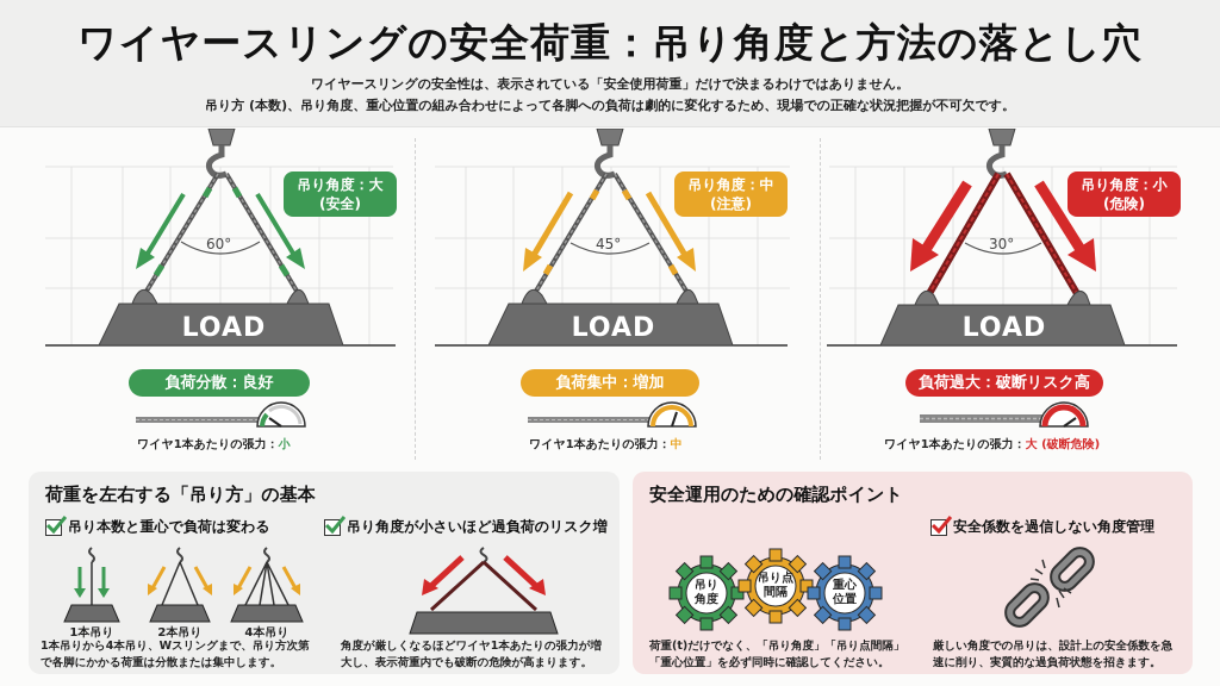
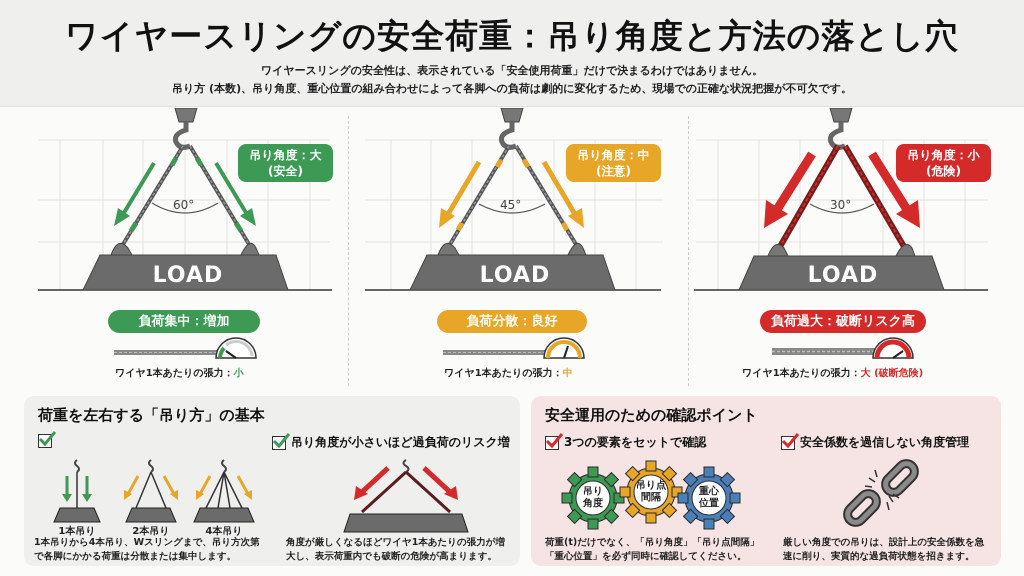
  ワイヤースリングの安全荷重：吊り角度と方法の落とし穴
  ワイヤースリングの安全性は、表示されている「安全使用荷重」だけで決まるわけではありません。
  吊り方 (本数)、吊り角度、重心位置の組み合わせによって各脚への負荷は劇的に変化するため、現場での正確な状況把握が不可欠です。
  吊り角度：大
  (安全)
  60°
  LOAD
- 負荷分散：良好
+ 負荷集中：増加
  ワイヤ1本あたりの張力：小
  吊り角度：中
  (注意)
  45°
  LOAD
- 負荷集中：増加
+ 負荷分散：良好
  ワイヤ1本あたりの張力：中
  吊り角度：小
  (危険)
  30°
  LOAD
  負荷過大：破断リスク高
  ワイヤ1本あたりの張力：大 (破断危険)
  荷重を左右する「吊り方」の基本
- 吊り本数と重心で負荷は変わる
  吊り角度が小さいほど過負荷のリスク増
  1本吊り
  2本吊り
  4本吊り
  1本吊りから4本吊り、Wスリングまで、吊り方次第
  で各脚にかかる荷重は分散または集中します。
  角度が厳しくなるほどワイヤ1本あたりの張力が増
  大し、表示荷重内でも破断の危険が高まります。
  安全運用のための確認ポイント
+ 3つの要素をセットで確認
  安全係数を過信しない角度管理
  吊り
  角度
  吊り点
  間隔
  重心
  位置
  荷重(t)だけでなく、「吊り角度」「吊り点間隔」
  「重心位置」を必ず同時に確認してください。
  厳しい角度での吊りは、設計上の安全係数を急
  速に削り、実質的な過負荷状態を招きます。
